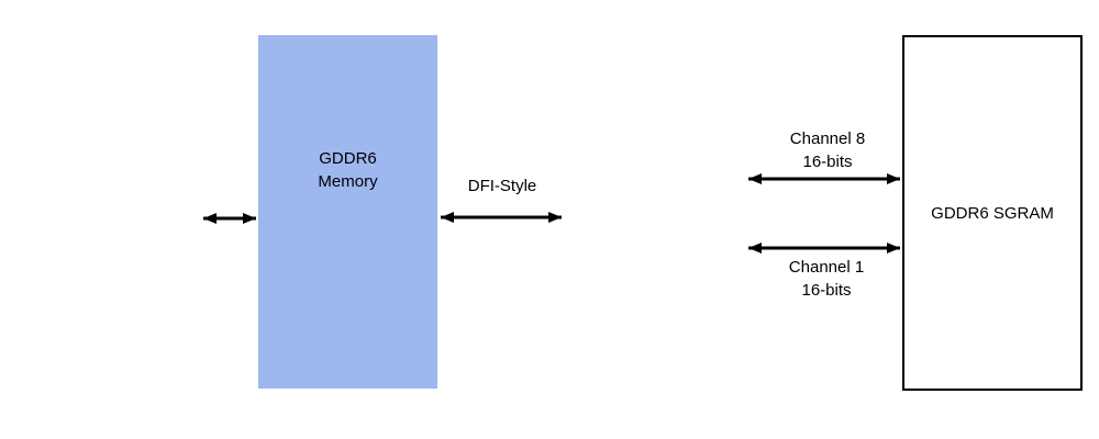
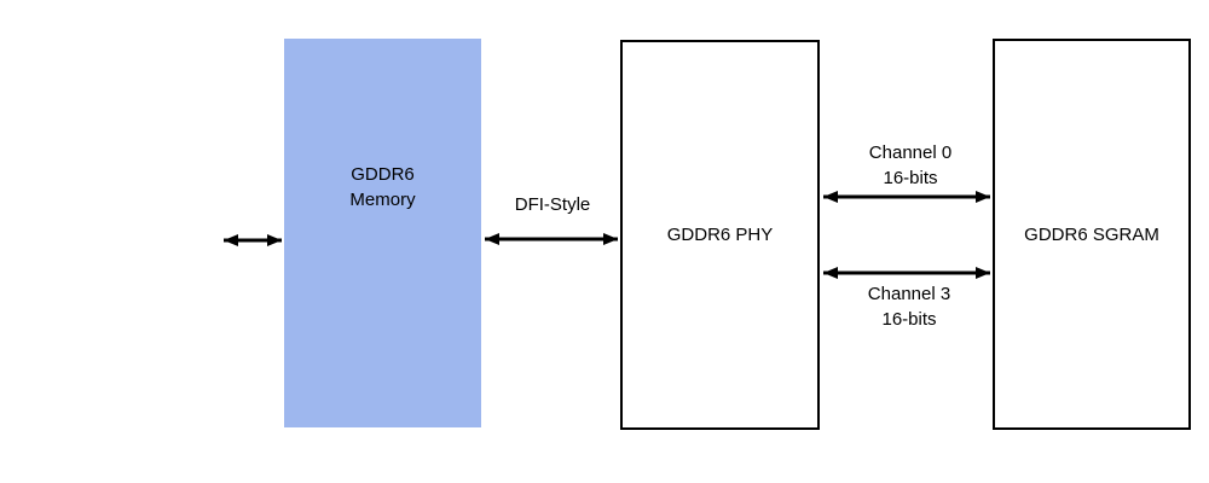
  GDDR6
  Memory
+ GDDR6 PHY
  GDDR6 SGRAM
  DFI-Style
- Channel 8
+ Channel 0
  16-bits
- Channel 1
+ Channel 3
  16-bits
